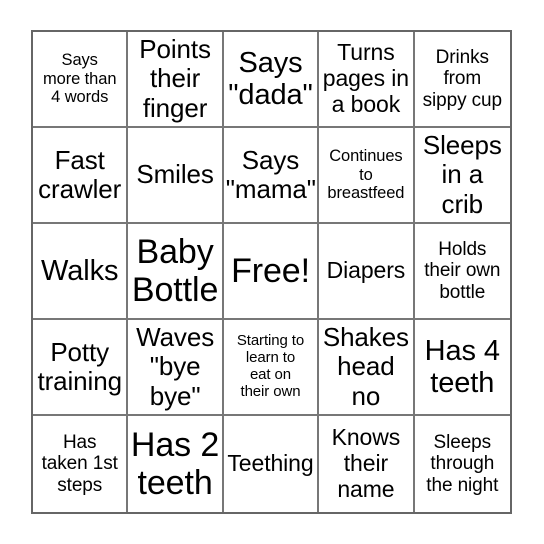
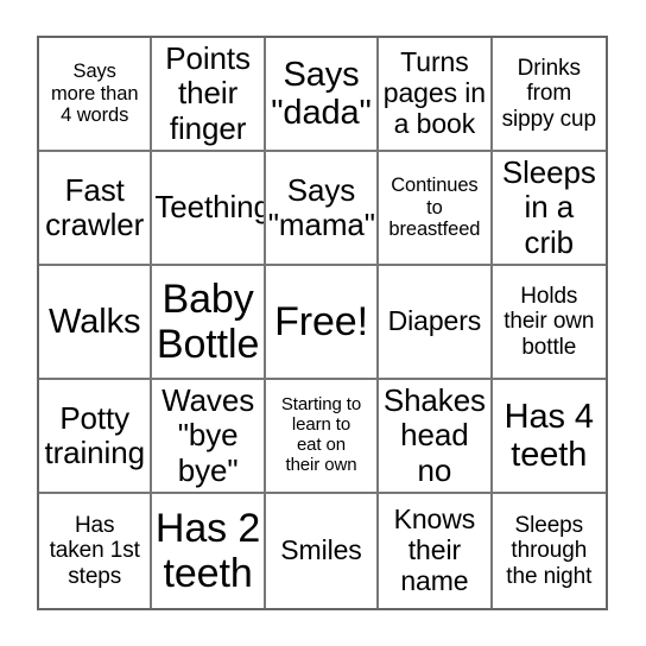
  Says
  more than
  4 words
  Points
  their
  finger
  Says
  "dada"
  Turns
  pages in
  a book
  Drinks
  from
  sippy cup
  Fast
  crawler
- Smiles
+ Teething
  Says
  "mama"
  Continues
  to
  breastfeed
  Sleeps
  in a
  crib
  Walks
  Baby
  Bottle
  Free!
  Diapers
  Holds
  their own
  bottle
  Potty
  training
  Waves
  "bye
  bye"
  Starting to
  learn to
  eat on
  their own
  Shakes
  head
  no
  Has 4
  teeth
  Has
  taken 1st
  steps
  Has 2
  teeth
- Teething
+ Smiles
  Knows
  their
  name
  Sleeps
  through
  the night
